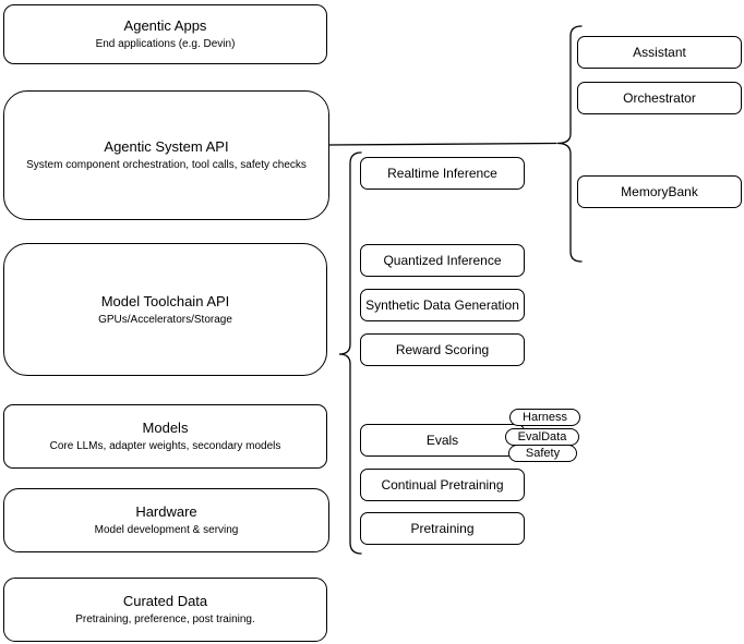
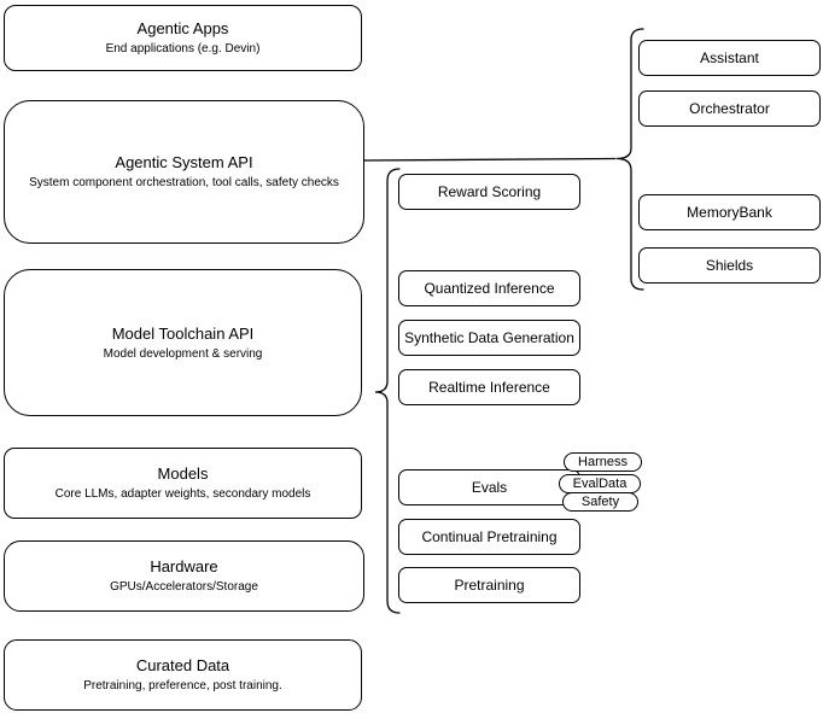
  Agentic Apps
  End applications (e.g. Devin)
  Agentic System API
  System component orchestration, tool calls, safety checks
  Model Toolchain API
- GPUs/Accelerators/Storage
+ Model development & serving
  Models
  Core LLMs, adapter weights, secondary models
  Hardware
- Model development & serving
+ GPUs/Accelerators/Storage
  Curated Data
  Pretraining, preference, post training.
- Realtime Inference
+ Reward Scoring
  Quantized Inference
  Synthetic Data Generation
- Reward Scoring
+ Realtime Inference
  Evals
  Continual Pretraining
  Pretraining
  Harness
  EvalData
  Safety
  Assistant
  Orchestrator
  MemoryBank
+ Shields
